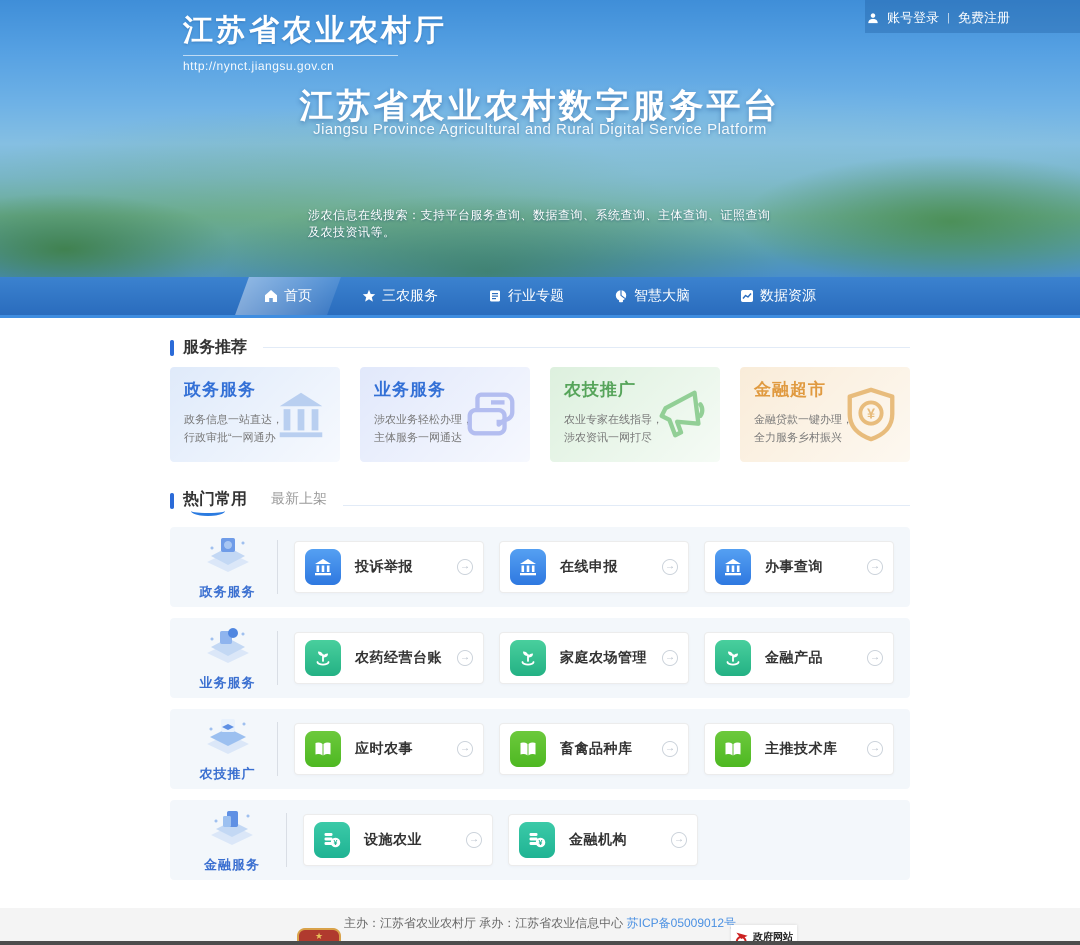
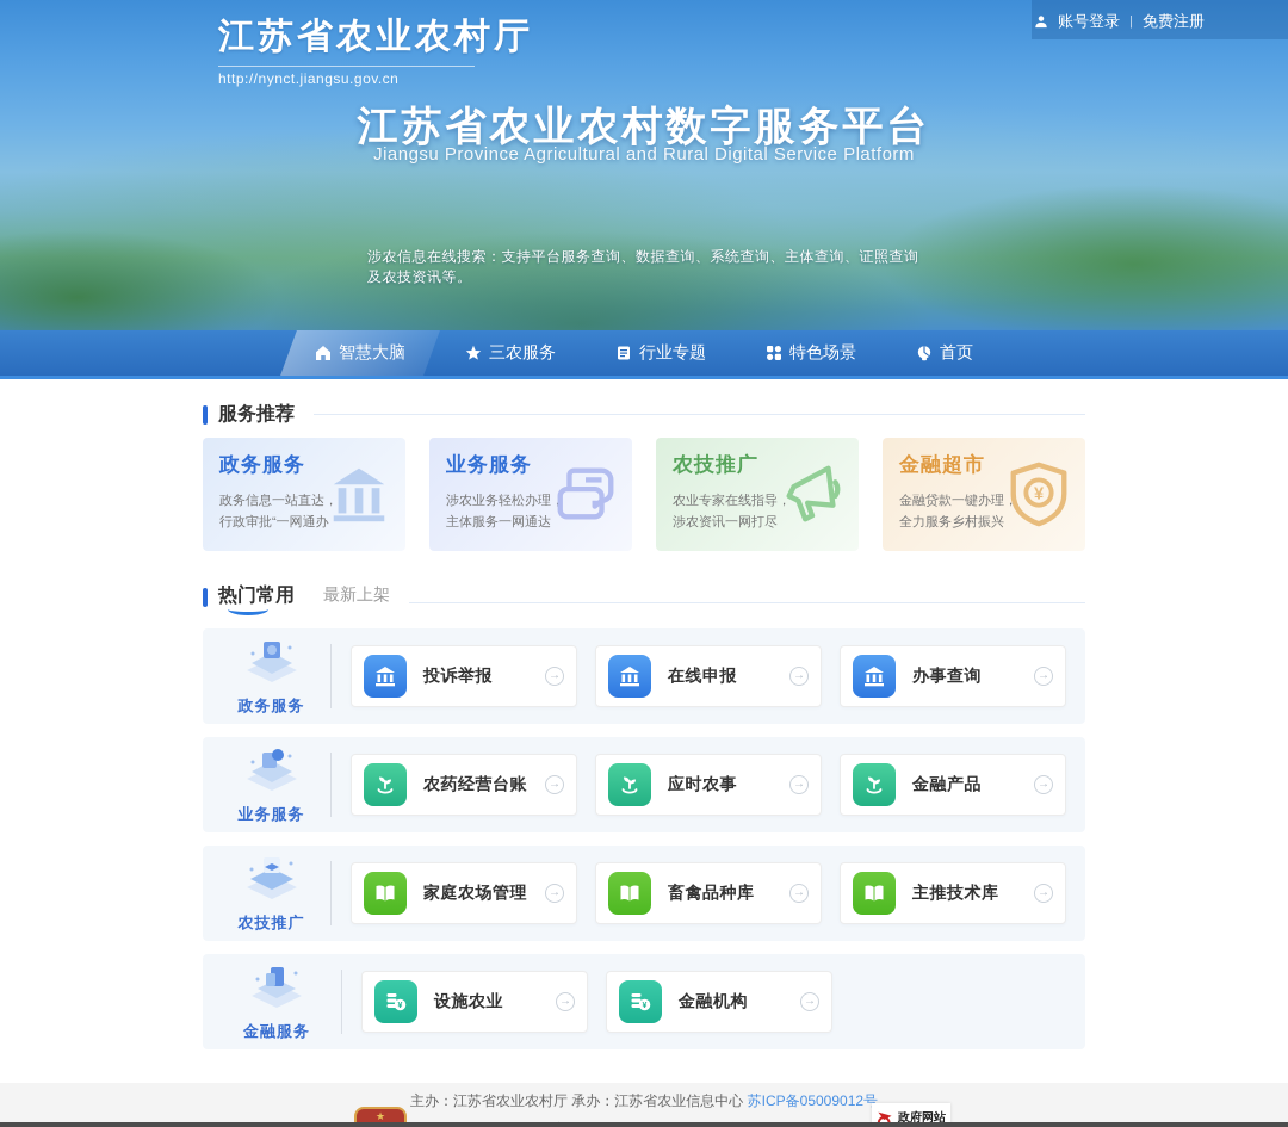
  账号登录
  |
  免费注册
  江苏省农业农村厅
  http://nynct.jiangsu.gov.cn
  江苏省农业农村数字服务平台
  Jiangsu Province Agricultural and Rural Digital Service Platform
  涉农信息在线搜索：支持平台服务查询、数据查询、系统查询、主体查询、证照查询及农技资讯等。
- 首页
+ 智慧大脑
  三农服务
  行业专题
+ 特色场景
- 智慧大脑
+ 首页
- 数据资源
  服务推荐
  政务服务
  政务信息一站直达，
  行政审批“一网通办
  业务服务
  涉农业务轻松办理，
  主体服务一网通达
  农技推广
  农业专家在线指导，
  涉农资讯一网打尽
  金融超市
  金融贷款一键办理，
  全力服务乡村振兴
  ¥
  热门常用
  最新上架
  政务服务
  投诉举报
  →
  在线申报
  →
  办事查询
  →
  业务服务
  农药经营台账
  →
- 家庭农场管理
+ 应时农事
  →
  金融产品
  →
  农技推广
- 应时农事
+ 家庭农场管理
  →
  畜禽品种库
  →
  主推技术库
  →
  金融服务
  设施农业
  →
  金融机构
  →
  主办：江苏省农业农村厅 承办：江苏省农业信息中心 苏ICP备05009012号
  政府网站
